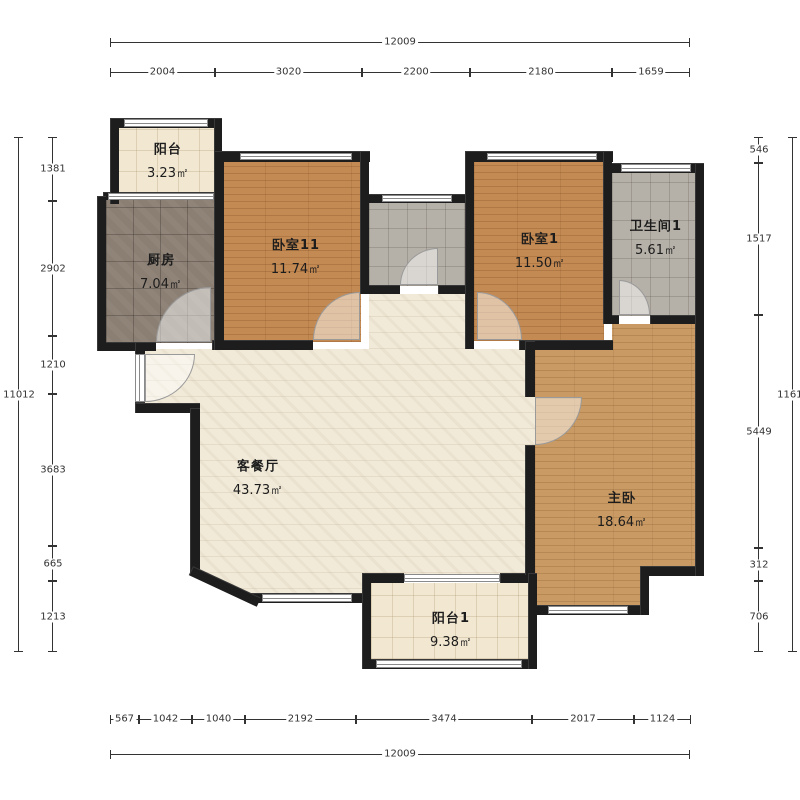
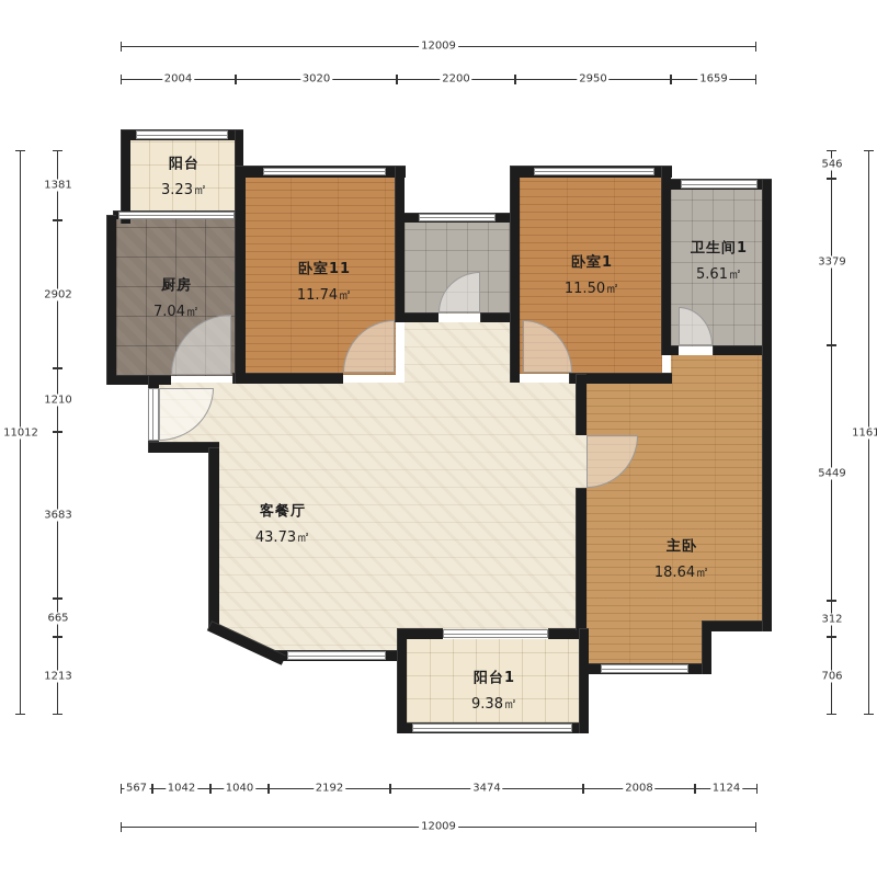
  阳台
  3.23㎡
  厨房
  7.04㎡
  卧室11
  11.74㎡
  卧室1
  11.50㎡
  卫生间1
  5.61㎡
  客餐厅
  43.73㎡
  主卧
  18.64㎡
  阳台1
  9.38㎡
  2004
  3020
  2200
- 2180
+ 2950
  1659
  12009
  567
  1042
  1040
  2192
  3474
- 2017
+ 2008
  1124
  12009
  1381
  2902
  1210
  3683
  665
  1213
  11012
  546
- 1517
+ 3379
  5449
  312
  706
  1161
